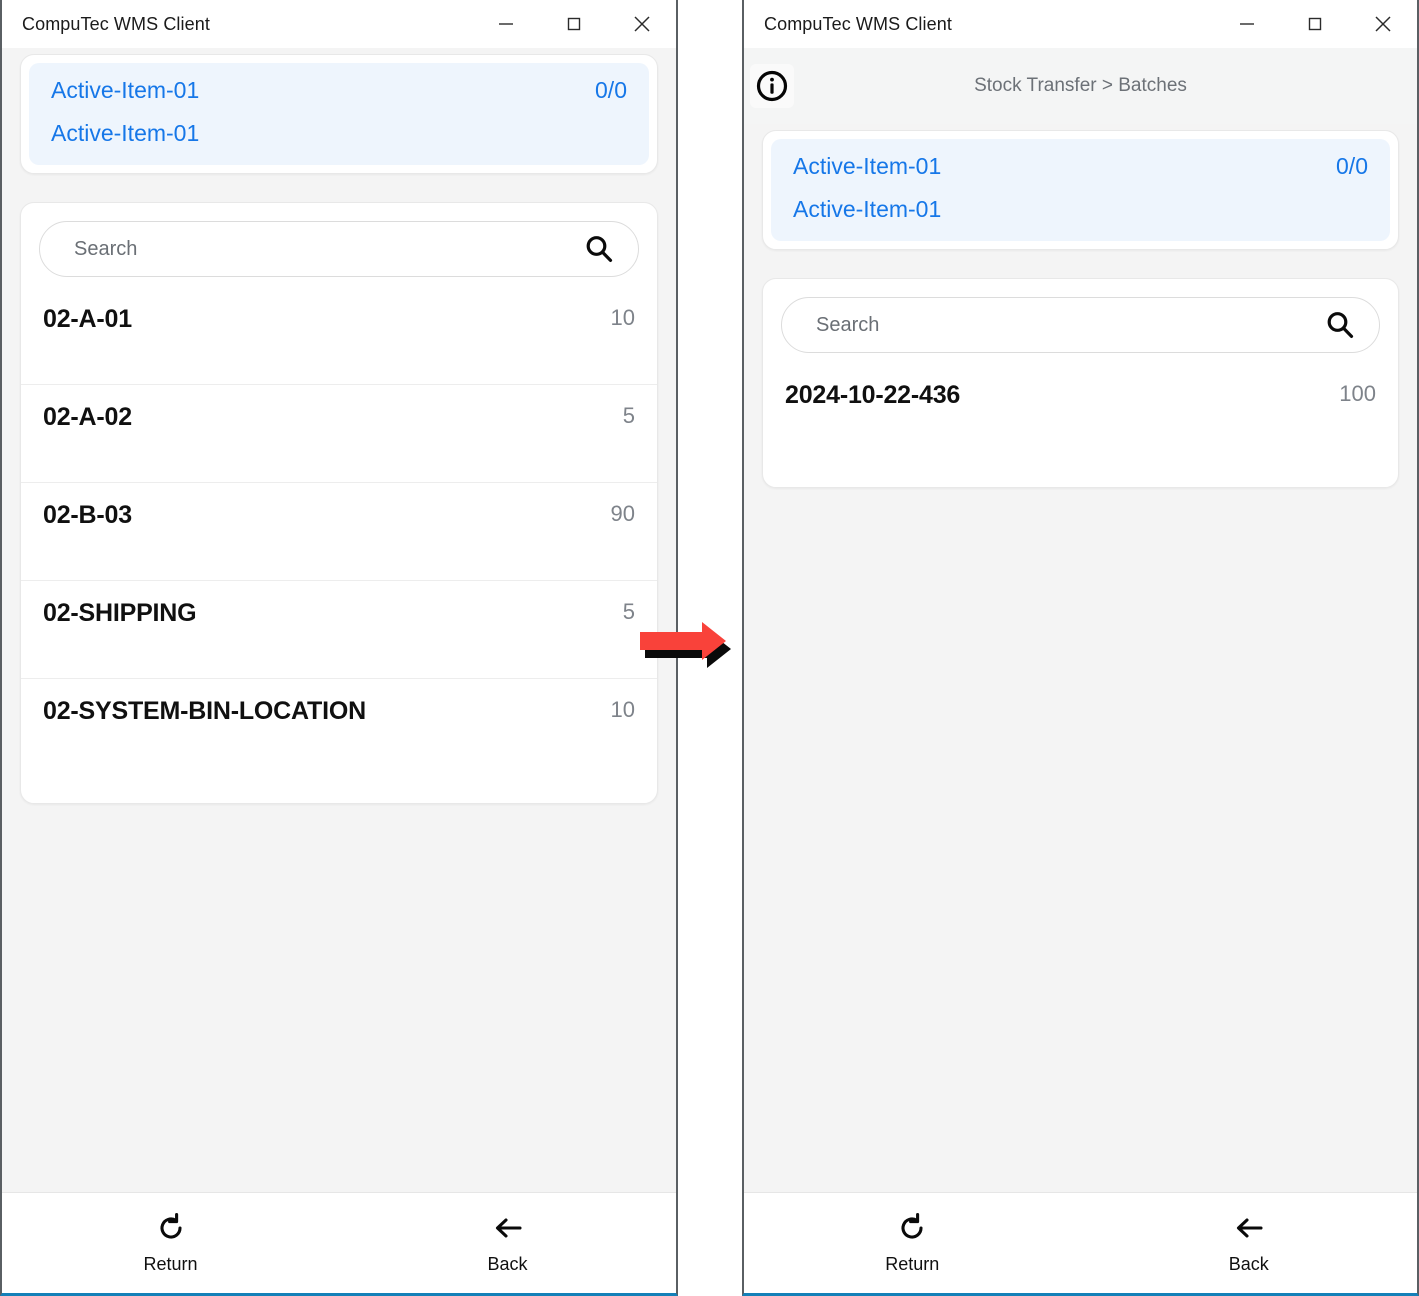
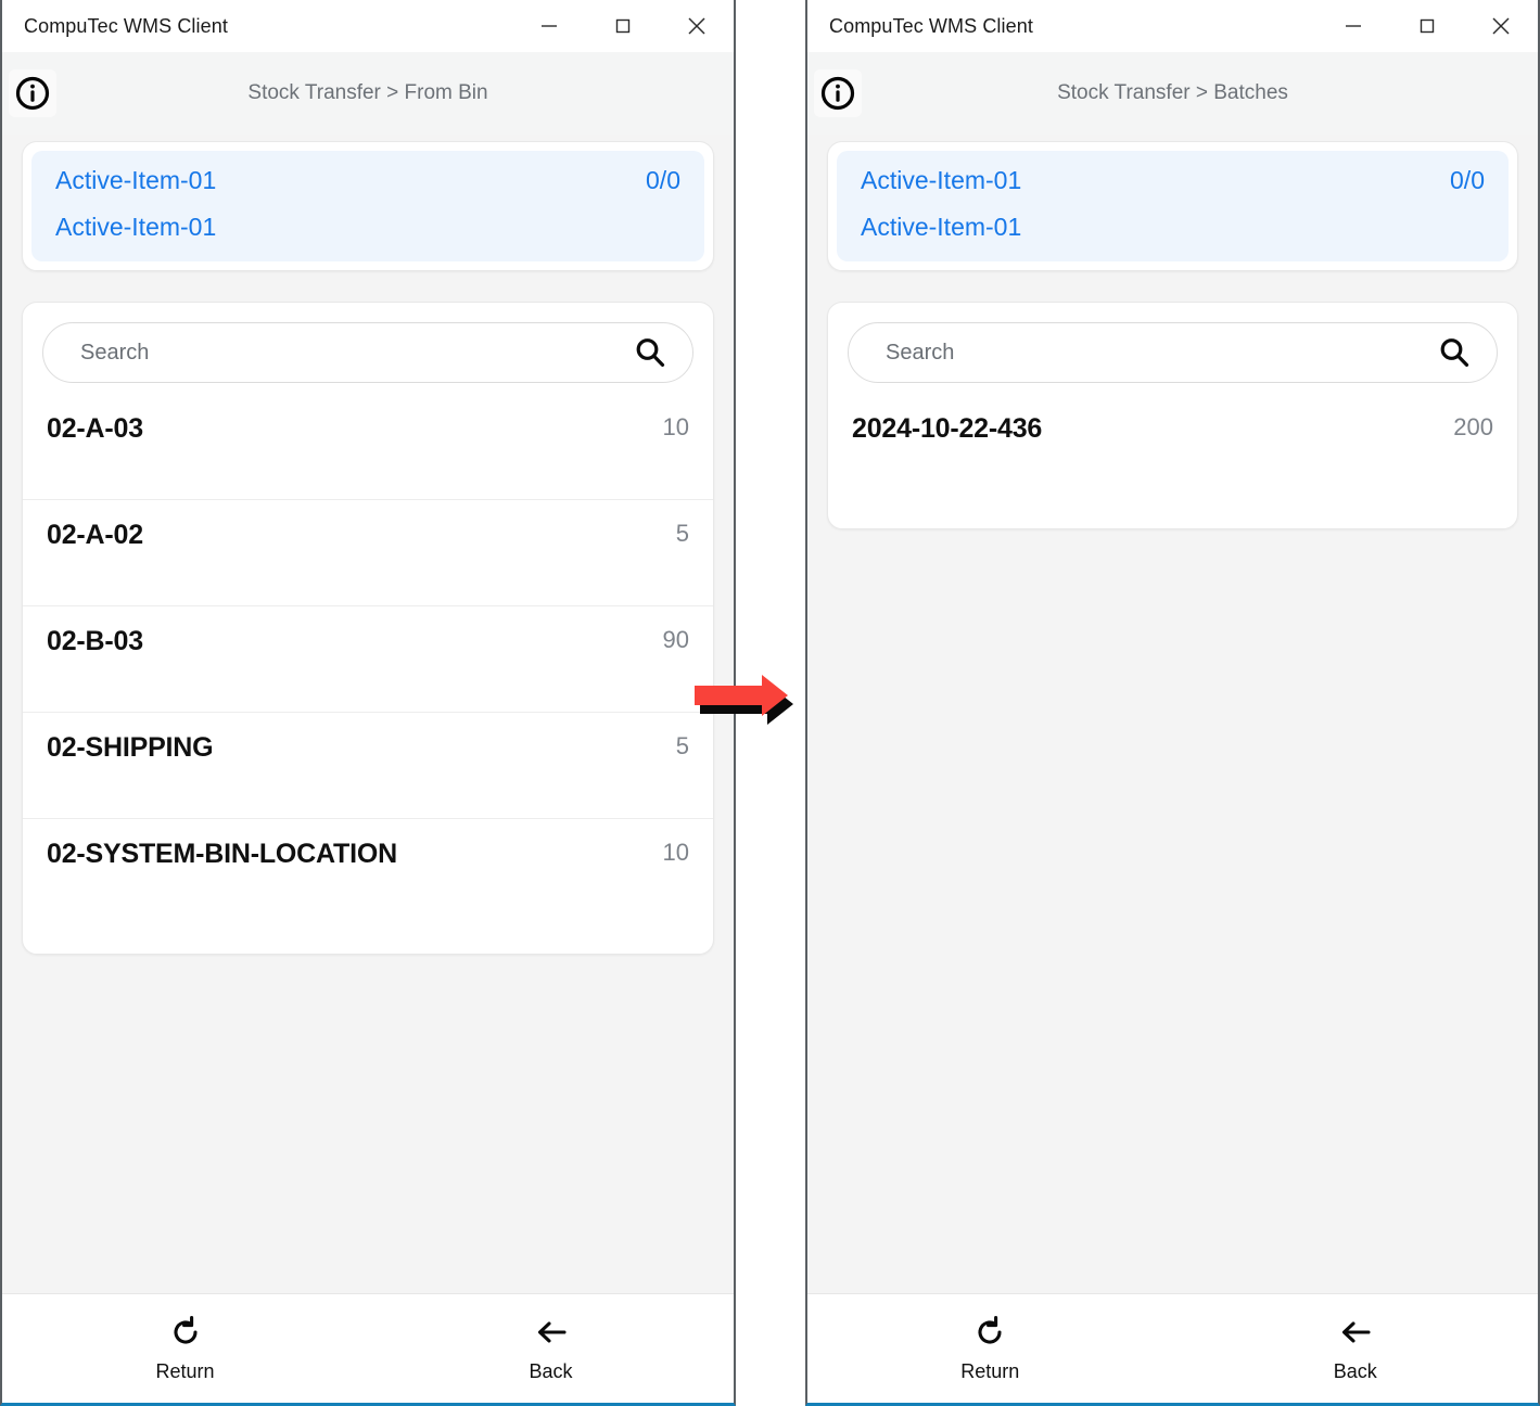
  CompuTec WMS Client
+ Stock Transfer > From Bin
  Active-Item-01
  0/0
  Active-Item-01
  Search
- 02-A-01
+ 02-A-03
  10
  02-A-02
  5
  02-B-03
  90
  02-SHIPPING
  5
  02-SYSTEM-BIN-LOCATION
  10
  Return
  Back
  CompuTec WMS Client
  Stock Transfer > Batches
  Active-Item-01
  0/0
  Active-Item-01
  Search
  2024-10-22-436
- 100
+ 200
  Return
  Back
